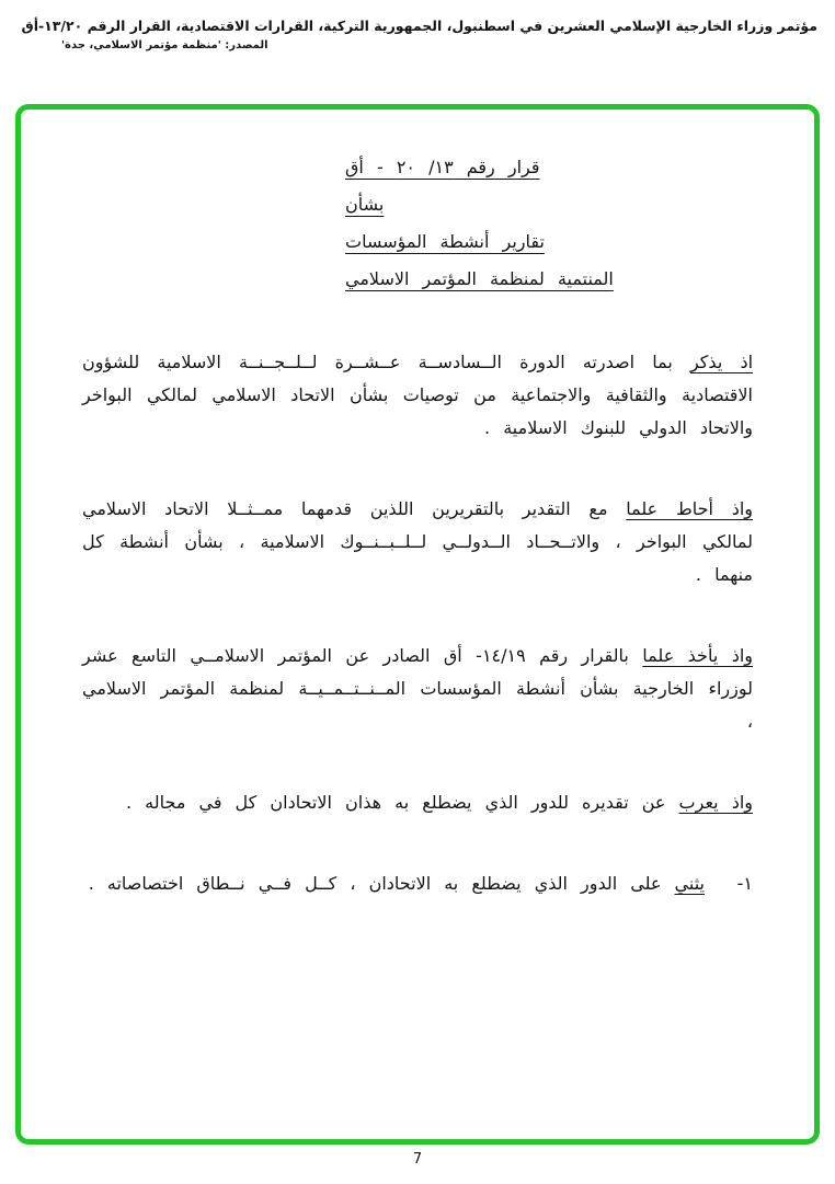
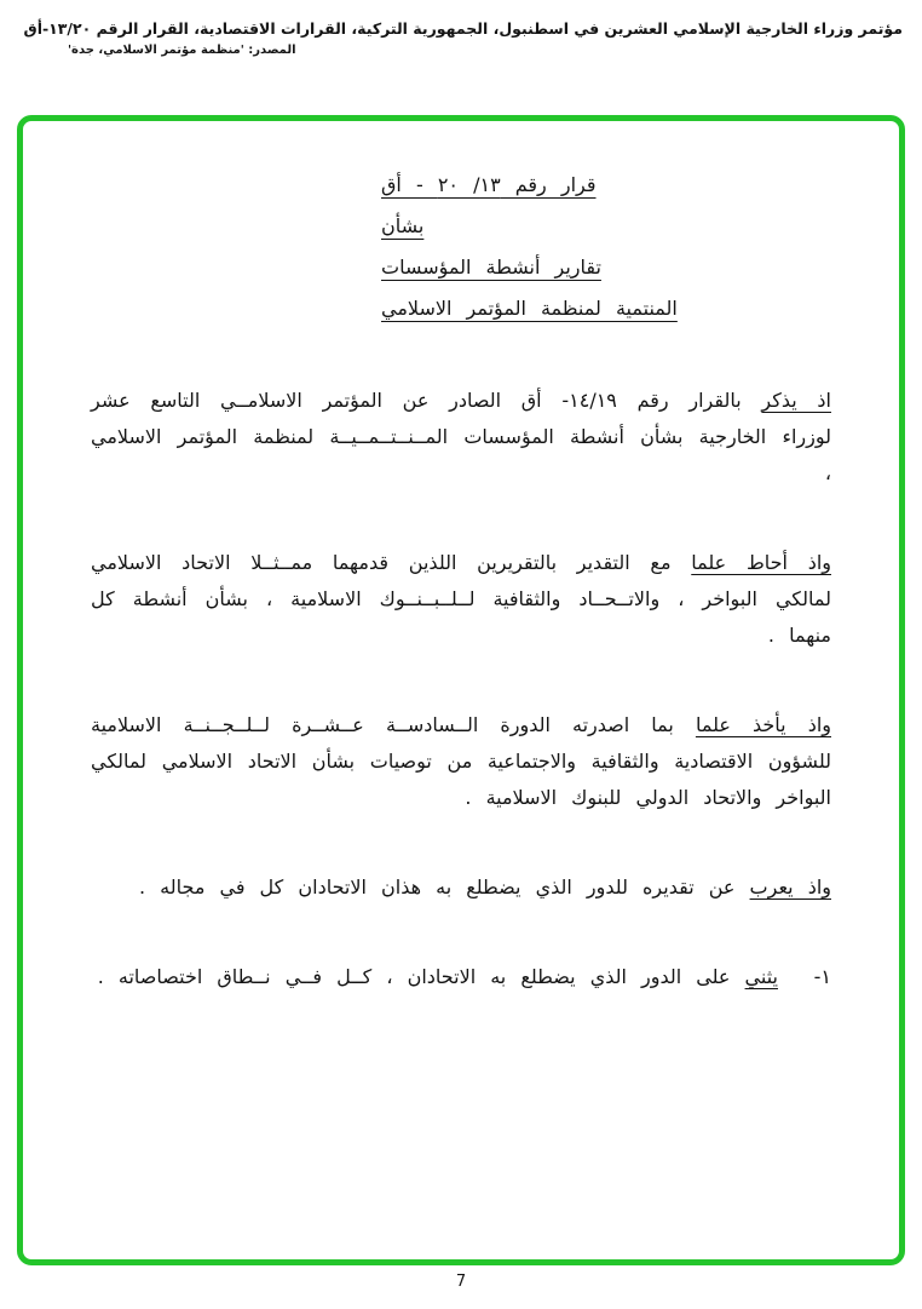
  مؤتمر وزراء الخارجية الإسلامي العشرين في اسطنبول، الجمهورية التركية، القرارات الاقتصادية، القرار الرقم ١٣/٢٠-أق
  المصدر: 'منظمة مؤتمر الاسلامي، جدة'
  قرار رقم ١٣/ ٢٠ - أق
  بشأن
  تقارير أنشطة المؤسسات
  المنتمية لمنظمة المؤتمر الاسلامي
- اذ يذكر بما اصدرته الدورة الــسادســة عــشــرة لــلــجــنــة الاسلامية للشؤون الاقتصادية والثقافية والاجتماعية من توصيات بشأن الاتحاد الاسلامي لمالكي البواخر والاتحاد الدولي للبنوك الاسلامية .
+ اذ يذكر بالقرار رقم ١٤/١٩- أق الصادر عن المؤتمر الاسلامــي التاسع عشر لوزراء الخارجية بشأن أنشطة المؤسسات المــنــتــمــيــة لمنظمة المؤتمر الاسلامي ،
- واذ أحاط علما مع التقدير بالتقريرين اللذين قدمهما ممــثــلا الاتحاد الاسلامي لمالكي البواخر ، والاتــحــاد الــدولــي لــلــبــنــوك الاسلامية ، بشأن أنشطة كل منهما .
+ واذ أحاط علما مع التقدير بالتقريرين اللذين قدمهما ممــثــلا الاتحاد الاسلامي لمالكي البواخر ، والاتــحــاد والثقافية لــلــبــنــوك الاسلامية ، بشأن أنشطة كل منهما .
- واذ يأخذ علما بالقرار رقم ١٤/١٩- أق الصادر عن المؤتمر الاسلامــي التاسع عشر لوزراء الخارجية بشأن أنشطة المؤسسات المــنــتــمــيــة لمنظمة المؤتمر الاسلامي ،
+ واذ يأخذ علما بما اصدرته الدورة الــسادســة عــشــرة لــلــجــنــة الاسلامية للشؤون الاقتصادية والثقافية والاجتماعية من توصيات بشأن الاتحاد الاسلامي لمالكي البواخر والاتحاد الدولي للبنوك الاسلامية .
  واذ يعرب عن تقديره للدور الذي يضطلع به هذان الاتحادان كل في مجاله .
  ١-
  يثني على الدور الذي يضطلع به الاتحادان ، كــل فــي نــطاق اختصاصاته .
  7
